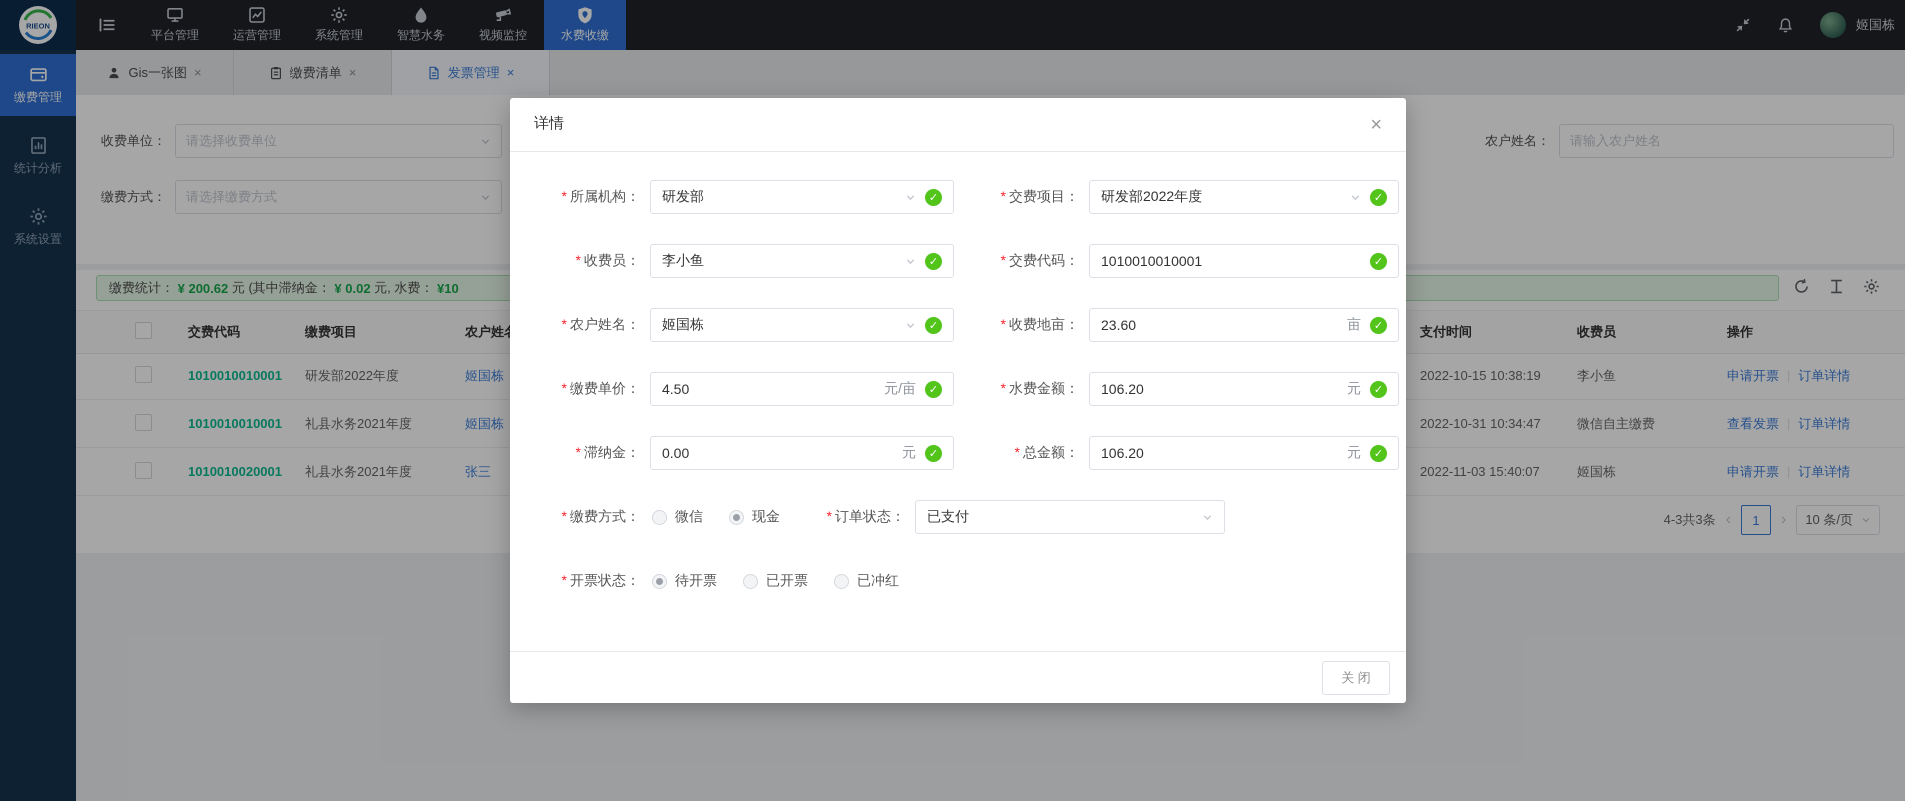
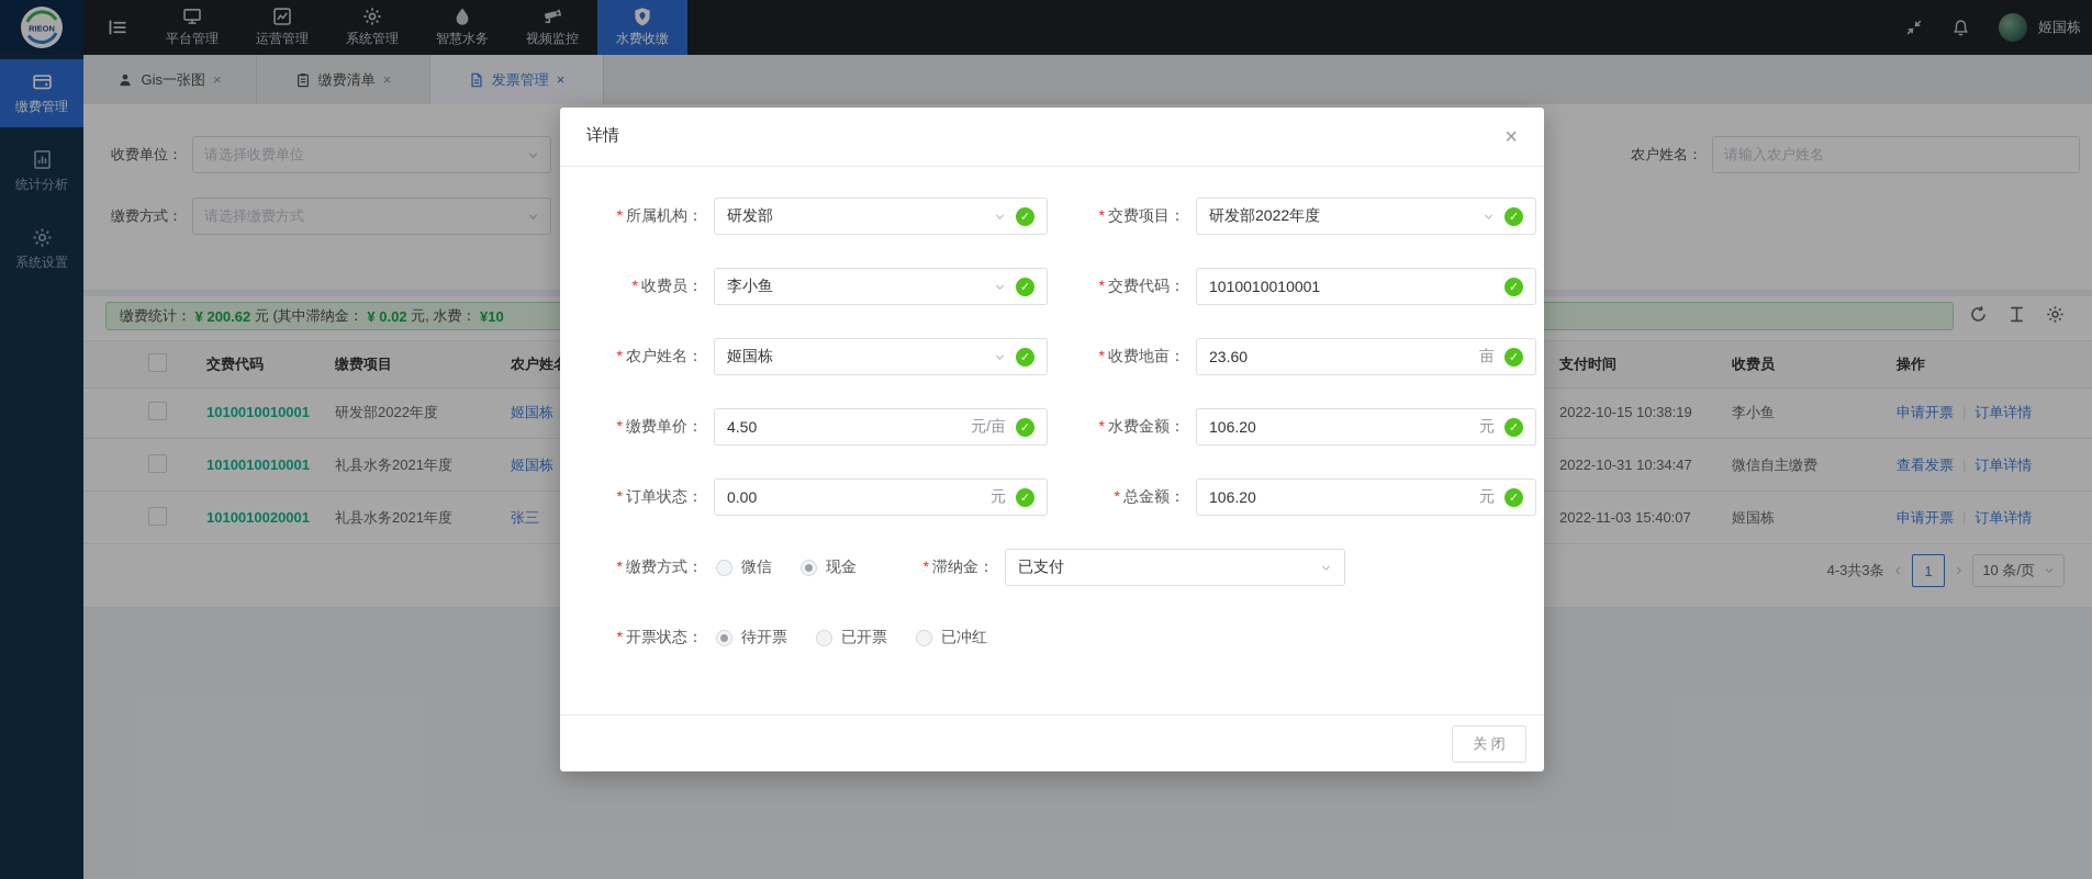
  RIEON
  平台管理
  运营管理
  系统管理
  智慧水务
  视频监控
  水费收缴
  姬国栋
  缴费管理
  统计分析
  系统设置
  Gis一张图
  ×
  缴费清单
  ×
  发票管理
  ×
  收费单位：
  请选择收费单位
  缴费方式：
  请选择缴费方式
  农户姓名：
  请输入农户姓名
  缴费统计：
  ¥ 200.62
  元 (其中滞纳金：
  ¥ 0.02
  元, 水费：
  ¥10
  交费代码
  缴费项目
  农户姓
  支付时间
  收费员
  操作
  1010010010001
  研发部2022年度
  姬国栋
  2022-10-15 10:38:19
  李小鱼
  申请开票
  订单详情
  1010010010001
  礼县水务2021年度
  姬国栋
  2022-10-31 10:34:47
  微信自主缴费
  查看发票
  订单详情
  1010010020001
  礼县水务2021年度
  张三
  2022-11-03 15:40:07
  姬国栋
  申请开票
  订单详情
  4-3共3条
  ‹
  1
  ›
  10 条/页
  详情
  ×
  * 所属机构：
  研发部
  ✓
  * 交费项目：
  研发部2022年度
  ✓
  * 收费员：
  李小鱼
  ✓
  * 交费代码：
  1010010010001
  ✓
  * 农户姓名：
  姬国栋
  ✓
  * 收费地亩：
  23.60
  亩
  ✓
  * 缴费单价：
  4.50
  元/亩
  ✓
  * 水费金额：
  106.20
  元
  ✓
- * 滞纳金：
+ * 订单状态：
  0.00
  元
  ✓
  * 总金额：
  106.20
  元
  ✓
  * 缴费方式：
  微信
  现金
- * 订单状态：
+ * 滞纳金：
  已支付
  * 开票状态：
  待开票
  已开票
  已冲红
  关 闭
